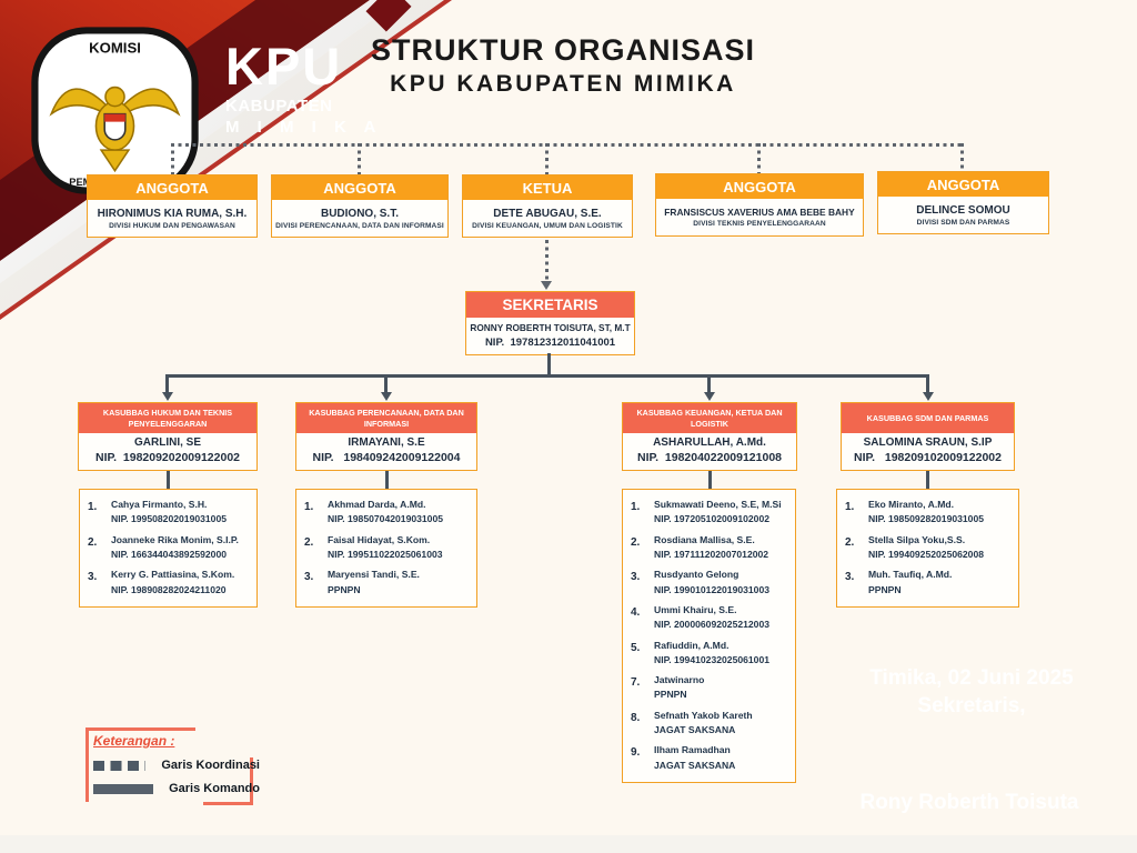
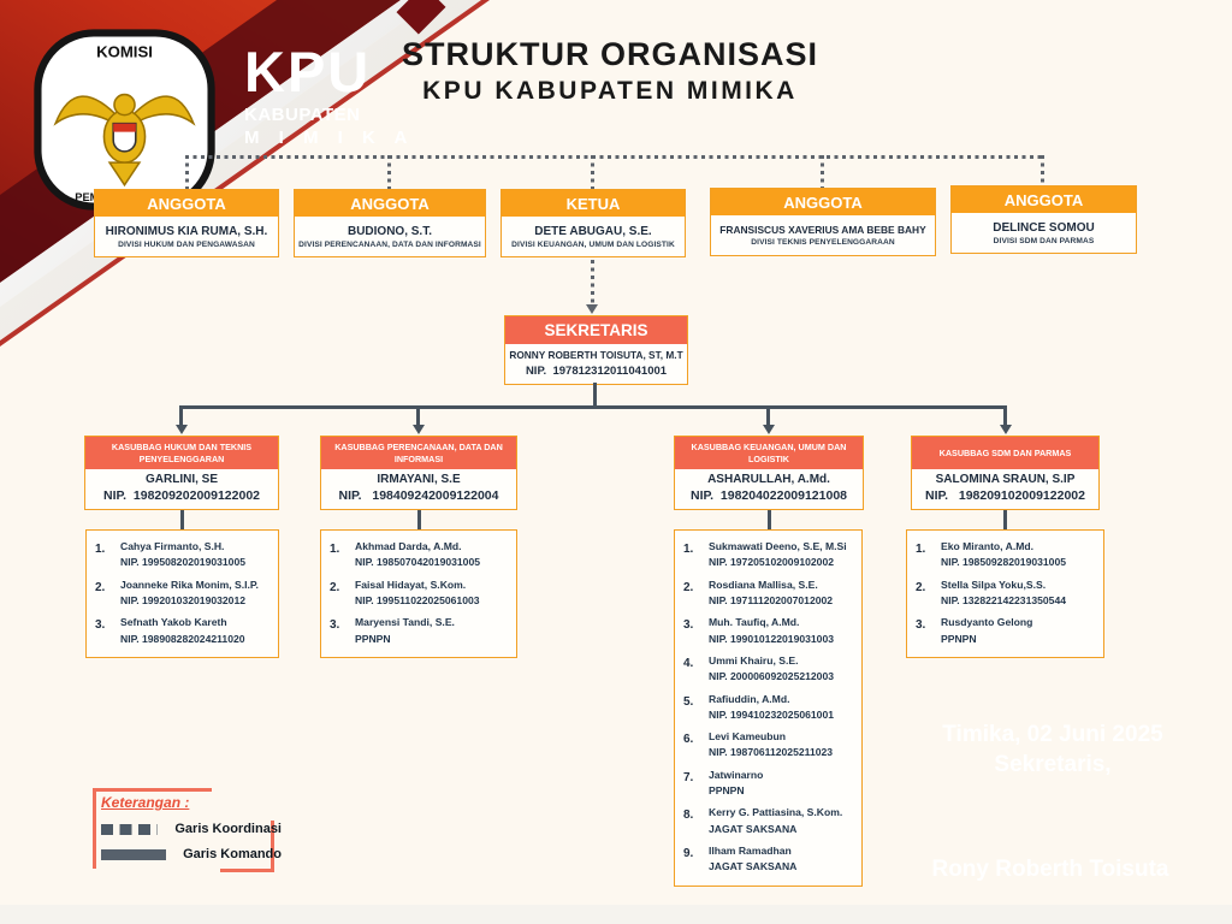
  KOMISI
  KPU
  KABUPATEN
  M I M I K A
  STRUKTUR ORGANISASI
  KPU KABUPATEN MIMIKA
  ANGGOTA
  HIRONIMUS KIA RUMA, S.H.
  ANGGOTA
  BUDIONO, S.T.
  KETUA
  DETE ABUGAU, S.E.
  ANGGOTA
  FRANSISCUS XAVERIUS AMA BEBE BAHY
  ANGGOTA
  DELINCE SOMOU
  SEKRETARIS
  RONNY ROBERTH TOISUTA, ST, M.T
  NIP. 197812312011041001
  KASUBBAG HUKUM DAN TEKNIS PENYELENGGARAN
  GARLINI, SE
  NIP. 198209202009122002
  KASUBBAG PERENCANAAN, DATA DAN INFORMASI
  IRMAYANI, S.E
  NIP. 198409242009122004
- KASUBBAG KEUANGAN, KETUA DAN LOGISTIK
+ KASUBBAG KEUANGAN, UMUM DAN LOGISTIK
  ASHARULLAH, A.Md.
  NIP. 198204022009121008
  KASUBBAG SDM DAN PARMAS
  SALOMINA SRAUN, S.IP
  NIP. 198209102009122002
  1.
  Cahya Firmanto, S.H.
  NIP. 199508202019031005
  2.
  Joanneke Rika Monim, S.I.P.
- NIP. 166344043892592000
+ NIP. 199201032019032012
  3.
- Kerry G. Pattiasina, S.Kom.
+ Sefnath Yakob Kareth
  NIP. 198908282024211020
  1.
  Akhmad Darda, A.Md.
  NIP. 198507042019031005
  2.
  Faisal Hidayat, S.Kom.
  NIP. 199511022025061003
  3.
  Maryensi Tandi, S.E.
  PPNPN
  1.
  Sukmawati Deeno, S.E, M.Si
  NIP. 197205102009102002
  2.
  Rosdiana Mallisa, S.E.
  NIP. 197111202007012002
  3.
- Rusdyanto Gelong
+ Muh. Taufiq, A.Md.
  NIP. 199010122019031003
  4.
  Ummi Khairu, S.E.
  NIP. 200006092025212003
  5.
  Rafiuddin, A.Md.
  NIP. 199410232025061001
+ 6.
+ Levi Kameubun
+ NIP. 198706112025211023
  7.
  Jatwinarno
  PPNPN
  8.
- Sefnath Yakob Kareth
+ Kerry G. Pattiasina, S.Kom.
  JAGAT SAKSANA
  9.
  Ilham Ramadhan
  JAGAT SAKSANA
  1.
  Eko Miranto, A.Md.
  NIP. 198509282019031005
  2.
  Stella Silpa Yoku,S.S.
- NIP. 199409252025062008
+ NIP. 132822142231350544
  3.
- Muh. Taufiq, A.Md.
+ Rusdyanto Gelong
  PPNPN
  Keterangan :
  Garis Koordinasi
  Garis Komando
